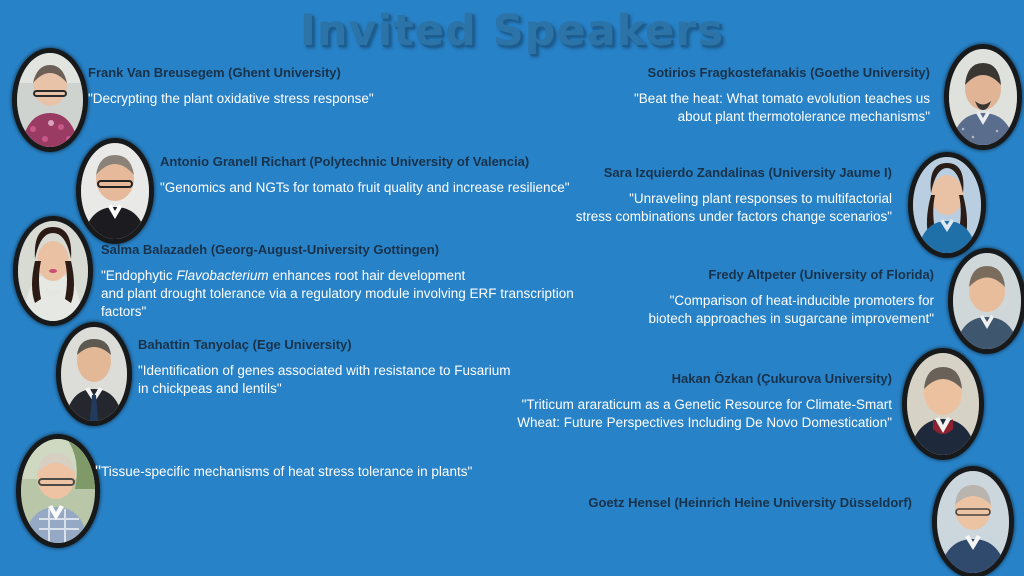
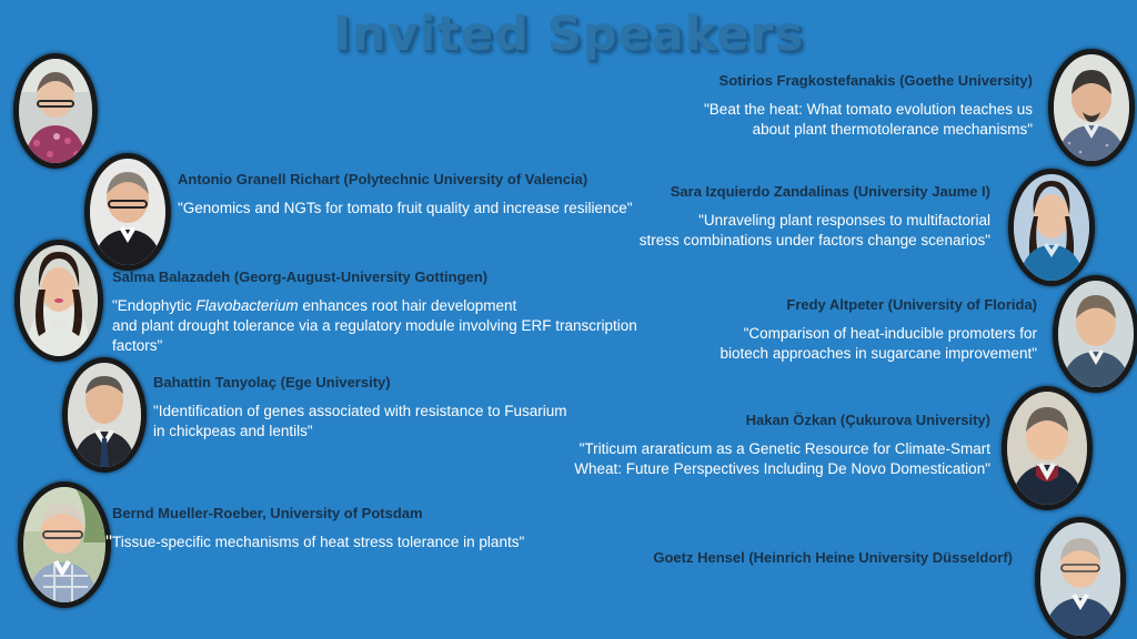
  Invited Speakers
- Frank Van Breusegem (Ghent University)
- "Decrypting the plant oxidative stress response"
  Antonio Granell Richart (Polytechnic University of Valencia)
  "Genomics and NGTs for tomato fruit quality and increase resilience"
  Salma Balazadeh (Georg-August-University Gottingen)
  "Endophytic Flavobacterium enhances root hair development
  and plant drought tolerance via a regulatory module involving ERF transcription factors"
  Bahattin Tanyolaç (Ege University)
  "Identification of genes associated with resistance to Fusarium
  in chickpeas and lentils"
+ Bernd Mueller-Roeber, University of Potsdam
  "Tissue-specific mechanisms of heat stress tolerance in plants"
  Sotirios Fragkostefanakis (Goethe University)
  "Beat the heat: What tomato evolution teaches us
  about plant thermotolerance mechanisms"
  Sara Izquierdo Zandalinas (University Jaume I)
  "Unraveling plant responses to multifactorial
  stress combinations under factors change scenarios"
  Fredy Altpeter (University of Florida)
  "Comparison of heat-inducible promoters for
  biotech approaches in sugarcane improvement"
  Hakan Özkan (Çukurova University)
  "Triticum araraticum as a Genetic Resource for Climate-Smart
  Wheat: Future Perspectives Including De Novo Domestication"
  Goetz Hensel (Heinrich Heine University Düsseldorf)
